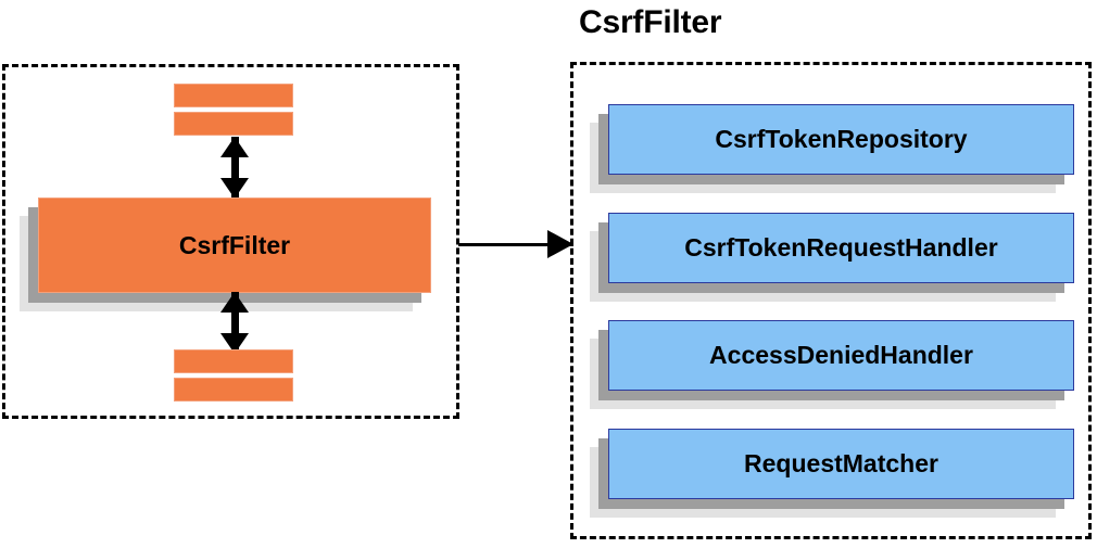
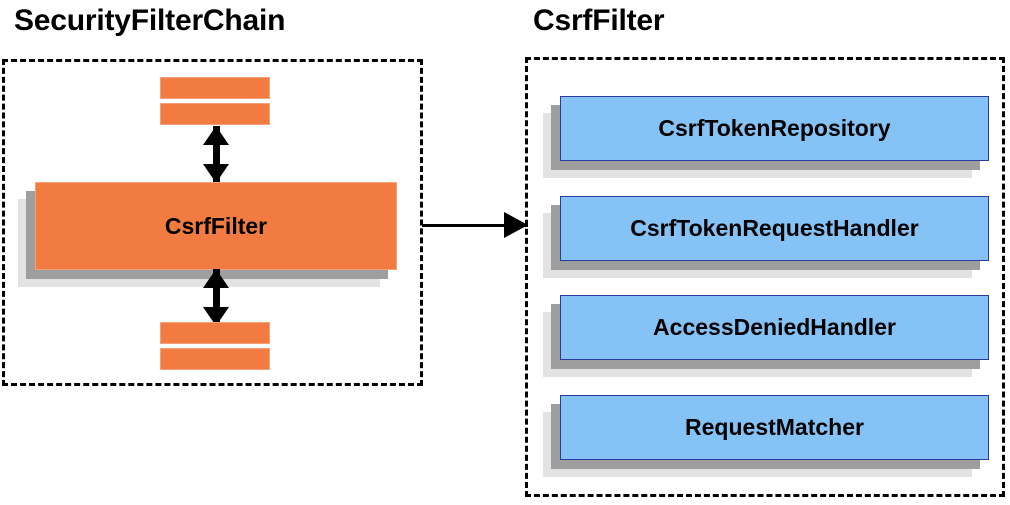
+ SecurityFilterChain
  CsrfFilter
  CsrfFilter
  CsrfTokenRepository
  CsrfTokenRequestHandler
  AccessDeniedHandler
  RequestMatcher
